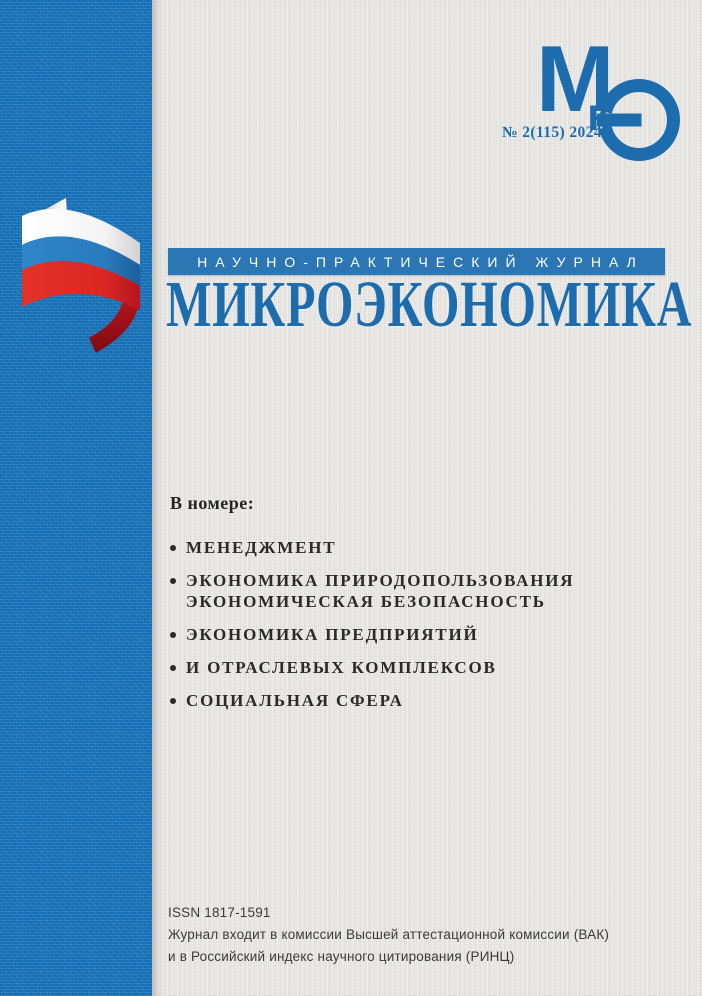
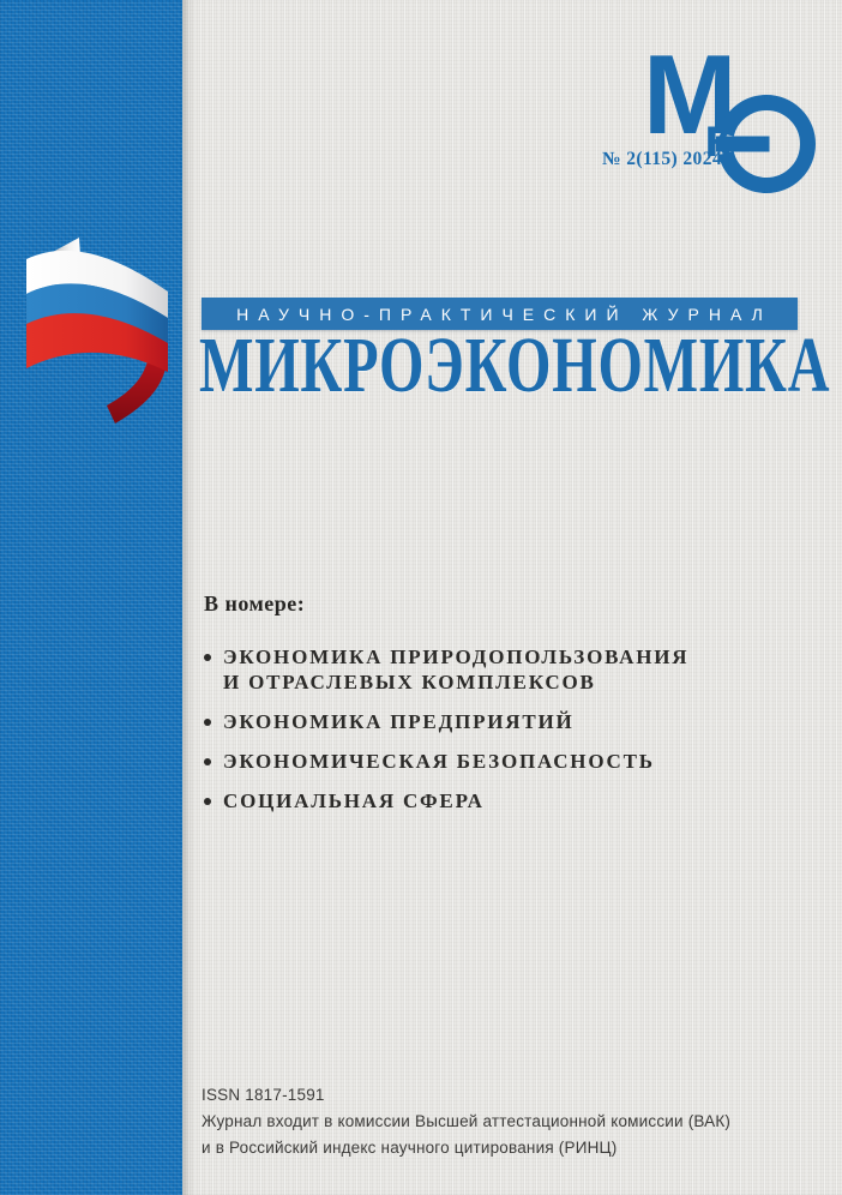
  М
  № 2(115) 2024
  НАУЧНО-ПРАКТИЧЕСКИЙ ЖУРНАЛ
  МИКРОЭКОНОМИКА
  В номере:
- МЕНЕДЖМЕНТ
  ЭКОНОМИКА ПРИРОДОПОЛЬЗОВАНИЯ
- ЭКОНОМИЧЕСКАЯ БЕЗОПАСНОСТЬ
+ И ОТРАСЛЕВЫХ КОМПЛЕКСОВ
  ЭКОНОМИКА ПРЕДПРИЯТИЙ
- И ОТРАСЛЕВЫХ КОМПЛЕКСОВ
+ ЭКОНОМИЧЕСКАЯ БЕЗОПАСНОСТЬ
  СОЦИАЛЬНАЯ СФЕРА
  ISSN 1817-1591
  Журнал входит в комиссии Высшей аттестационной комиссии (ВАК)
  и в Российский индекс научного цитирования (РИНЦ)
